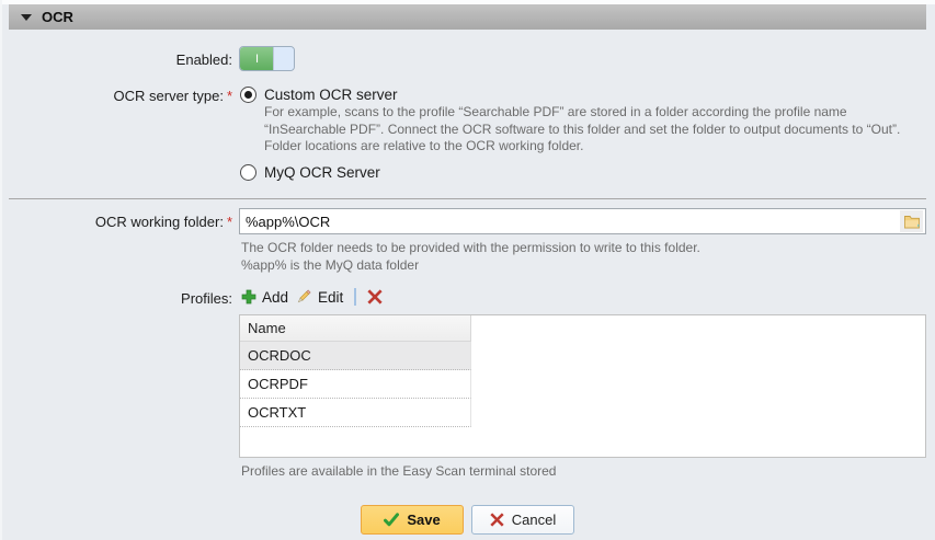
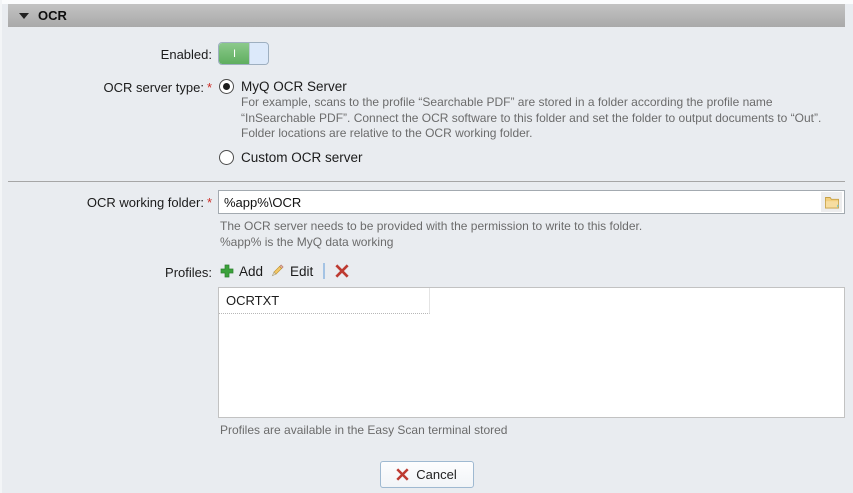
  OCR
  Enabled:
  I
  OCR server type: *
- Custom OCR server
+ MyQ OCR Server
  For example, scans to the profile “Searchable PDF” are stored in a folder according the profile name “InSearchable PDF”. Connect the OCR software to this folder and set the folder to output documents to “Out”. Folder locations are relative to the OCR working folder.
- MyQ OCR Server
+ Custom OCR server
  OCR working folder: *
  %app%\OCR
- The OCR folder needs to be provided with the permission to write to this folder.
+ The OCR server needs to be provided with the permission to write to this folder.
- %app% is the MyQ data folder
+ %app% is the MyQ data working
  Profiles:
  Add
  Edit
- Name
- OCRDOC
- OCRPDF
  OCRTXT
  Profiles are available in the Easy Scan terminal stored
- Save
  Cancel
